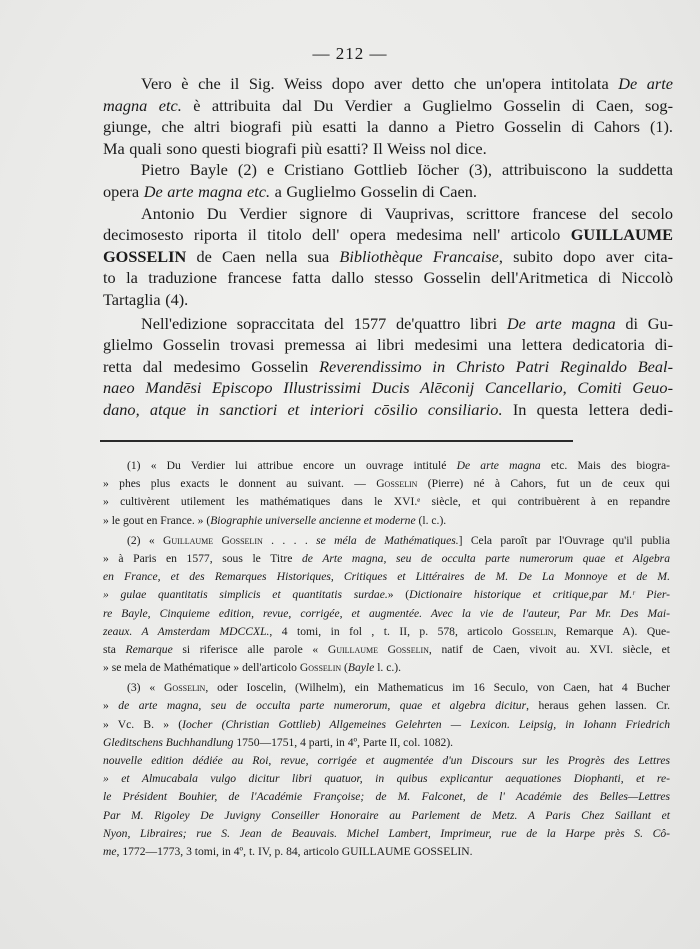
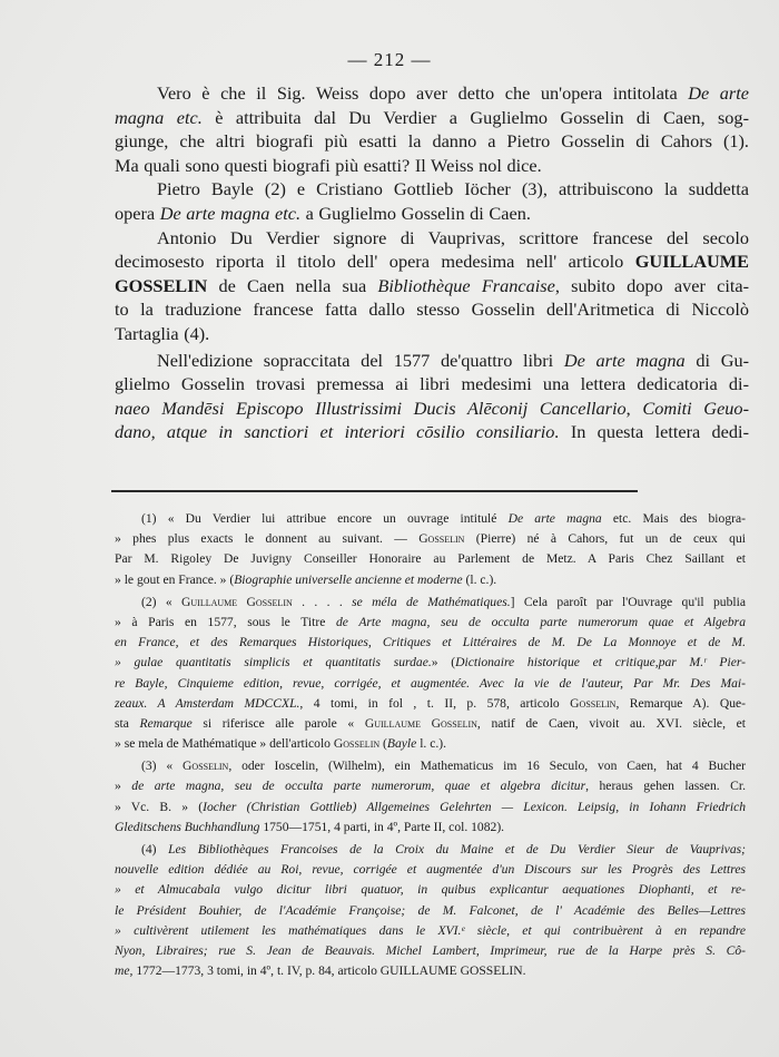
  — 212 —
  Vero è che il Sig. Weiss dopo aver detto che un'opera intitolata De arte
  magna etc. è attribuita dal Du Verdier a Guglielmo Gosselin di Caen, sog-
  giunge, che altri biografi più esatti la danno a Pietro Gosselin di Cahors (1).
  Ma quali sono questi biografi più esatti? Il Weiss nol dice.
  Pietro Bayle (2) e Cristiano Gottlieb Iöcher (3), attribuiscono la suddetta
  opera De arte magna etc. a Guglielmo Gosselin di Caen.
  Antonio Du Verdier signore di Vauprivas, scrittore francese del secolo
  decimosesto riporta il titolo dell' opera medesima nell' articolo GUILLAUME
  GOSSELIN de Caen nella sua Bibliothèque Francaise, subito dopo aver cita-
  to la traduzione francese fatta dallo stesso Gosselin dell'Aritmetica di Niccolò
  Tartaglia (4).
  Nell'edizione sopraccitata del 1577 de'quattro libri De arte magna di Gu-
  glielmo Gosselin trovasi premessa ai libri medesimi una lettera dedicatoria di-
- retta dal medesimo Gosselin Reverendissimo in Christo Patri Reginaldo Beal-
  naeo Mandēsi Episcopo Illustrissimi Ducis Alēconij Cancellario, Comiti Geuo-
  dano, atque in sanctiori et interiori cōsilio consiliario. In questa lettera dedi-
  (1) « Du Verdier lui attribue encore un ouvrage intitulé De arte magna etc. Mais des biogra-
  » phes plus exacts le donnent au suivant. — Gosselin (Pierre) né à Cahors, fut un de ceux qui
- » cultivèrent utilement les mathématiques dans le XVI.ᵉ siècle, et qui contribuèrent à en repandre
+ Par M. Rigoley De Juvigny Conseiller Honoraire au Parlement de Metz. A Paris Chez Saillant et
  » le gout en France. » (Biographie universelle ancienne et moderne (l. c.).
  (2) « Guillaume Gosselin . . . . se méla de Mathématiques.] Cela paroît par l'Ouvrage qu'il publia
  » à Paris en 1577, sous le Titre de Arte magna, seu de occulta parte numerorum quae et Algebra
  en France, et des Remarques Historiques, Critiques et Littéraires de M. De La Monnoye et de M.
  » gulae quantitatis simplicis et quantitatis surdae.» (Dictionaire historique et critique,par M.ʳ Pier-
  re Bayle, Cinquieme edition, revue, corrigée, et augmentée. Avec la vie de l'auteur, Par Mr. Des Mai-
  zeaux. A Amsterdam MDCCXL., 4 tomi, in fol , t. II, p. 578, articolo Gosselin, Remarque A). Que-
  sta Remarque si riferisce alle parole « Guillaume Gosselin, natif de Caen, vivoit au. XVI. siècle, et
  » se mela de Mathématique » dell'articolo Gosselin (Bayle l. c.).
  (3) « Gosselin, oder Ioscelin, (Wilhelm), ein Mathematicus im 16 Seculo, von Caen, hat 4 Bucher
  » de arte magna, seu de occulta parte numerorum, quae et algebra dicitur, heraus gehen lassen. Cr.
  » Vc. B. » (Iocher (Christian Gottlieb) Allgemeines Gelehrten — Lexicon. Leipsig, in Iohann Friedrich
  Gleditschens Buchhandlung 1750—1751, 4 parti, in 4º, Parte II, col. 1082).
+ (4) Les Bibliothèques Francoises de la Croix du Maine et de Du Verdier Sieur de Vauprivas;
  nouvelle edition dédiée au Roi, revue, corrigée et augmentée d'un Discours sur les Progrès des Lettres
  » et Almucabala vulgo dicitur libri quatuor, in quibus explicantur aequationes Diophanti, et re-
  le Président Bouhier, de l'Académie Françoise; de M. Falconet, de l' Académie des Belles—Lettres
- Par M. Rigoley De Juvigny Conseiller Honoraire au Parlement de Metz. A Paris Chez Saillant et
+ » cultivèrent utilement les mathématiques dans le XVI.ᵉ siècle, et qui contribuèrent à en repandre
  Nyon, Libraires; rue S. Jean de Beauvais. Michel Lambert, Imprimeur, rue de la Harpe près S. Cô-
  me, 1772—1773, 3 tomi, in 4º, t. IV, p. 84, articolo GUILLAUME GOSSELIN.
